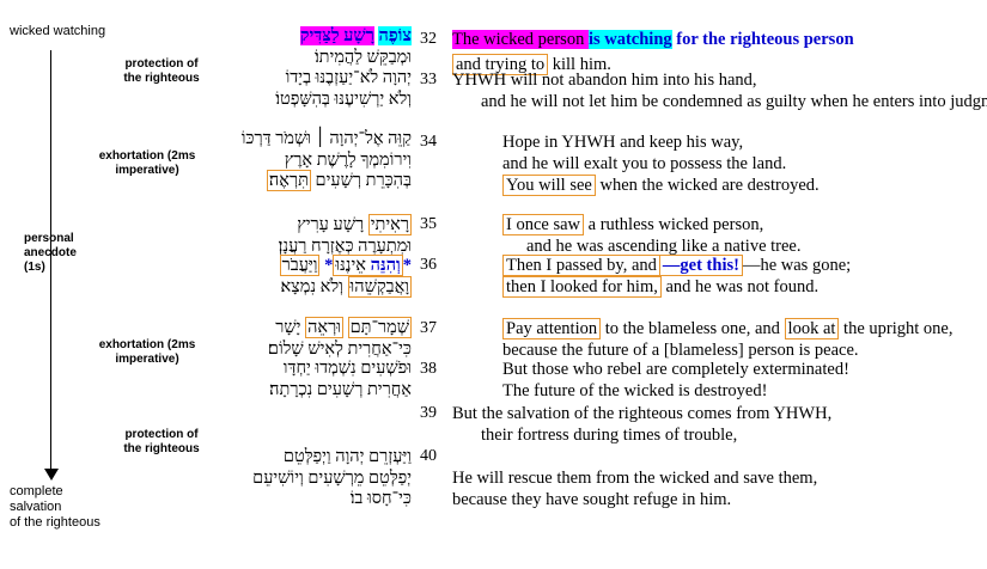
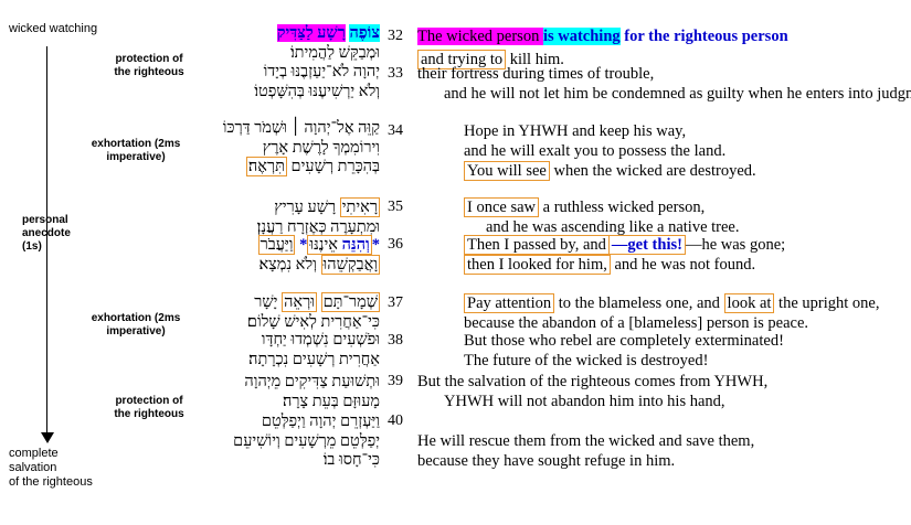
  wicked watching
  complete salvation
  of the righteous
  protection of
  the righteous
  exhortation (2ms
  imperative)
  personal
  anecdote
  (1s)
  exhortation (2ms
  imperative)
  protection of
  the righteous
  צוֹפֶה רָשָׁע לַצַּדִּיק
  וּמְבַקֵּשׁ לַהֲמִיתוֹ
  יְהוָה לֹא־יַעַזְבֶנּוּ בְיָדוֹ
  וְלֹא יַרְשִׁיעֶנּוּ בְּהִשָּׁפְטוֹ
  קַוֵּה אֶל־יְהוָה ׀ וּשְׁמֹר דַּרְכּוֹ
  וִירוֹמִמְךָ לָרֶשֶׁת אָרֶץ
  בְּהִכָּרֵת רְשָׁעִים תִּרְאֶה
  רָאִיתִי רָשָׁע עָרִיץ
  וּמִתְעָרֶה כְּאֶזְרָח רַעֲנָן
  *וְהִנֵּה אֵינֶנּוּ* וַיַּעֲבֹר
  וָאֲבַקְשֵׁהוּ וְלֹא נִמְצָא
  שְׁמָר־תָּם וּרְאֵה יָשָׁר
  כִּי־אַחֲרִית לְאִישׁ שָׁלוֹם
  וּפֹשְׁעִים נִשְׁמְדוּ יַחְדָּו
  אַחֲרִית רְשָׁעִים נִכְרָתָה
+ וּתְשׁוּעַת צַדִּיקִים מֵיְהוָה
+ מָעוּזָּם בְּעֵת צָרָה
  וַיַּעְזְרֵם יְהוָה וַיְפַלְּטֵם
  יְפַלְּטֵם מֵרְשָׁעִים וְיוֹשִׁיעֵם
  כִּי־חָסוּ בוֹ
  32
  33
  34
  35
  36
  37
  38
  39
  40
  The wicked person is watching for the righteous person
  and trying to kill him.
- YHWH will not abandon him into his hand,
+ their fortress during times of trouble,
  and he will not let him be condemned as guilty when he enters into judg
  Hope in YHWH and keep his way,
  and he will exalt you to possess the land.
  You will see when the wicked are destroyed.
  I once saw a ruthless wicked person,
  and he was ascending like a native tree.
  Then I passed by, and —get this! —he was gone;
  then I looked for him, and he was not found.
  Pay attention to the blameless one, and look at the upright one,
- because the future of a [blameless] person is peace.
+ because the abandon of a [blameless] person is peace.
  But those who rebel are completely exterminated!
  The future of the wicked is destroyed!
  But the salvation of the righteous comes from YHWH,
- their fortress during times of trouble,
+ YHWH will not abandon him into his hand,
  He will rescue them from the wicked and save them,
  because they have sought refuge in him.
